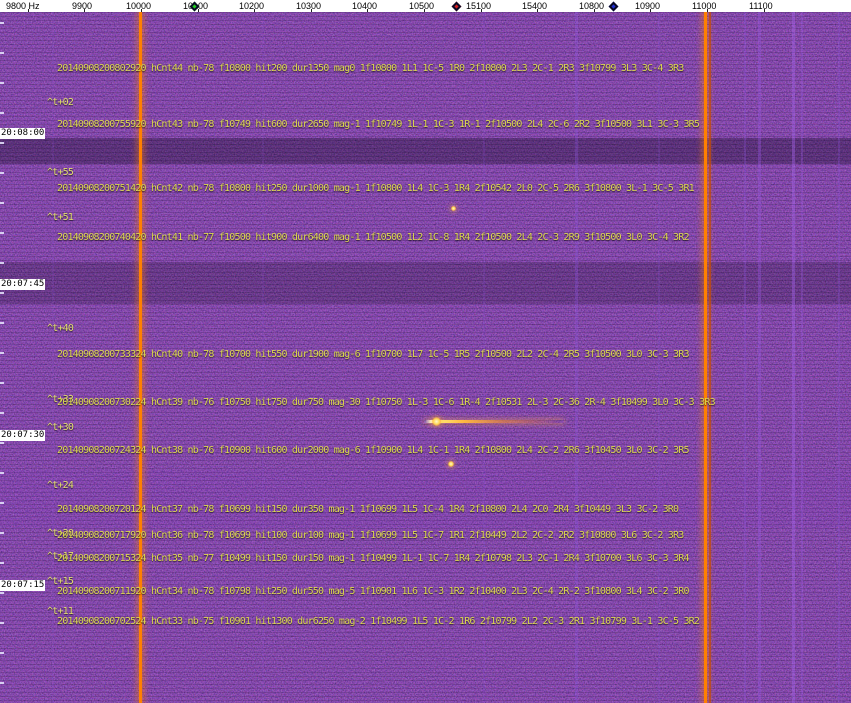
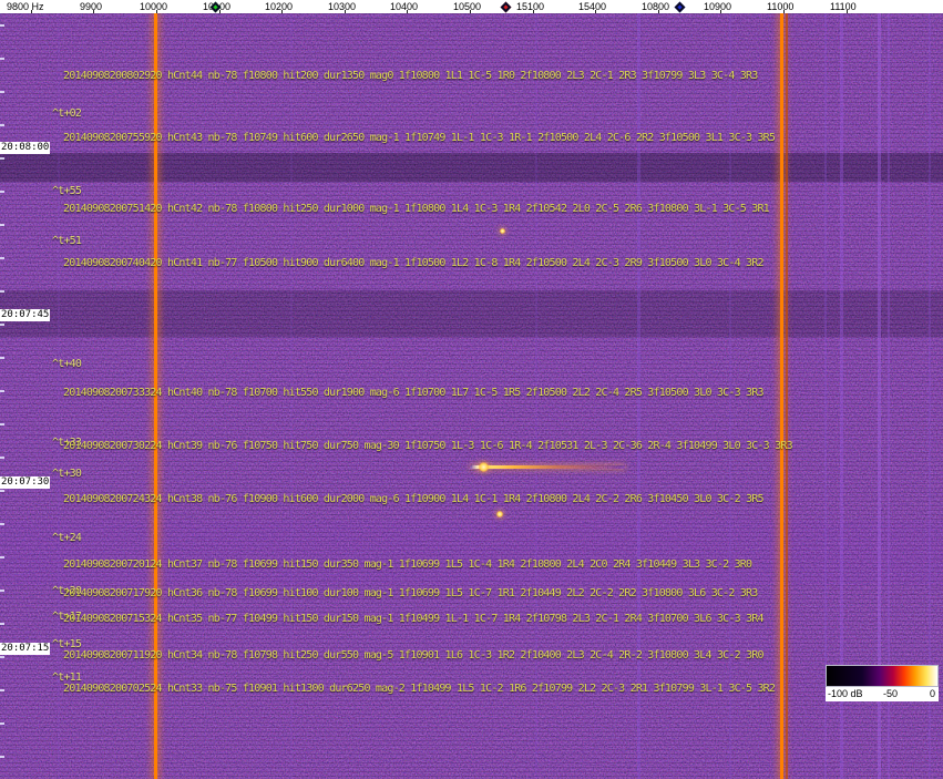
  20140908200802920 hCnt44 nb-78 f10800 hit200 dur1350 mag0 1f10800 1L1 1C-5 1R0 2f10800 2L3 2C-1 2R3 3f10799 3L3 3C-4 3R3
  ^t+02
  20140908200755920 hCnt43 nb-78 f10749 hit600 dur2650 mag-1 1f10749 1L-1 1C-3 1R-1 2f10500 2L4 2C-6 2R2 3f10500 3L1 3C-3 3R5
  ^t+55
  20140908200751420 hCnt42 nb-78 f10800 hit250 dur1000 mag-1 1f10800 1L4 1C-3 1R4 2f10542 2L0 2C-5 2R6 3f10800 3L-1 3C-5 3R1
  ^t+51
  20140908200740420 hCnt41 nb-77 f10500 hit900 dur6400 mag-1 1f10500 1L2 1C-8 1R4 2f10500 2L4 2C-3 2R9 3f10500 3L0 3C-4 3R2
  ^t+40
  20140908200733324 hCnt40 nb-78 f10700 hit550 dur1900 mag-6 1f10700 1L7 1C-5 1R5 2f10500 2L2 2C-4 2R5 3f10500 3L0 3C-3 3R3
  ^t+33
  20140908200730224 hCnt39 nb-76 f10750 hit750 dur750 mag-30 1f10750 1L-3 1C-6 1R-4 2f10531 2L-3 2C-36 2R-4 3f10499 3L0 3C-3 3R3
  ^t+30
  20140908200724324 hCnt38 nb-76 f10900 hit600 dur2000 mag-6 1f10900 1L4 1C-1 1R4 2f10800 2L4 2C-2 2R6 3f10450 3L0 3C-2 3R5
  ^t+24
  20140908200720124 hCnt37 nb-78 f10699 hit150 dur350 mag-1 1f10699 1L5 1C-4 1R4 2f10800 2L4 2C0 2R4 3f10449 3L3 3C-2 3R0
  ^t+20
  20140908200717920 hCnt36 nb-78 f10699 hit100 dur100 mag-1 1f10699 1L5 1C-7 1R1 2f10449 2L2 2C-2 2R2 3f10800 3L6 3C-2 3R3
  ^t+17
  20140908200715324 hCnt35 nb-77 f10499 hit150 dur150 mag-1 1f10499 1L-1 1C-7 1R4 2f10798 2L3 2C-1 2R4 3f10700 3L6 3C-3 3R4
  ^t+15
  20140908200711920 hCnt34 nb-78 f10798 hit250 dur550 mag-5 1f10901 1L6 1C-3 1R2 2f10400 2L3 2C-4 2R-2 3f10800 3L4 3C-2 3R0
  ^t+11
  20140908200702524 hCnt33 nb-75 f10901 hit1300 dur6250 mag-2 1f10499 1L5 1C-2 1R6 2f10799 2L2 2C-3 2R1 3f10799 3L-1 3C-5 3R2
  20:08:00
  20:07:45
  20:07:30
  20:07:15
  9800 Hz
  9900
  10000
  10200
  10300
  10400
  10500
  15100
  15400
  10800
  10900
  11000
  11100
+ -100 dB
+ -50
+ 0
